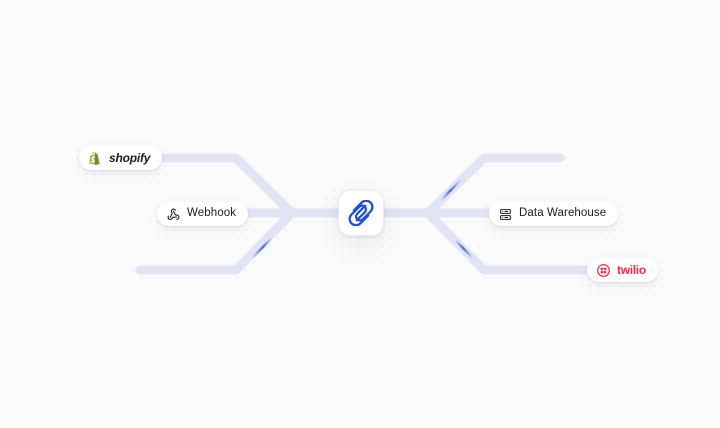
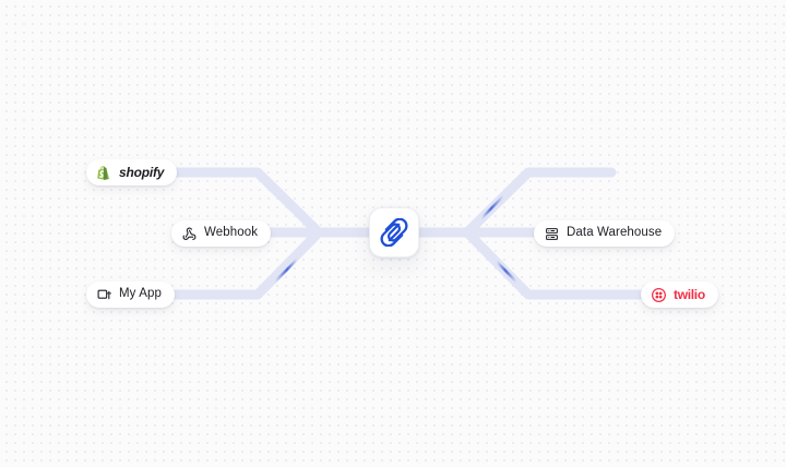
  shopify
  Webhook
+ My App
  Data Warehouse
  twilio
